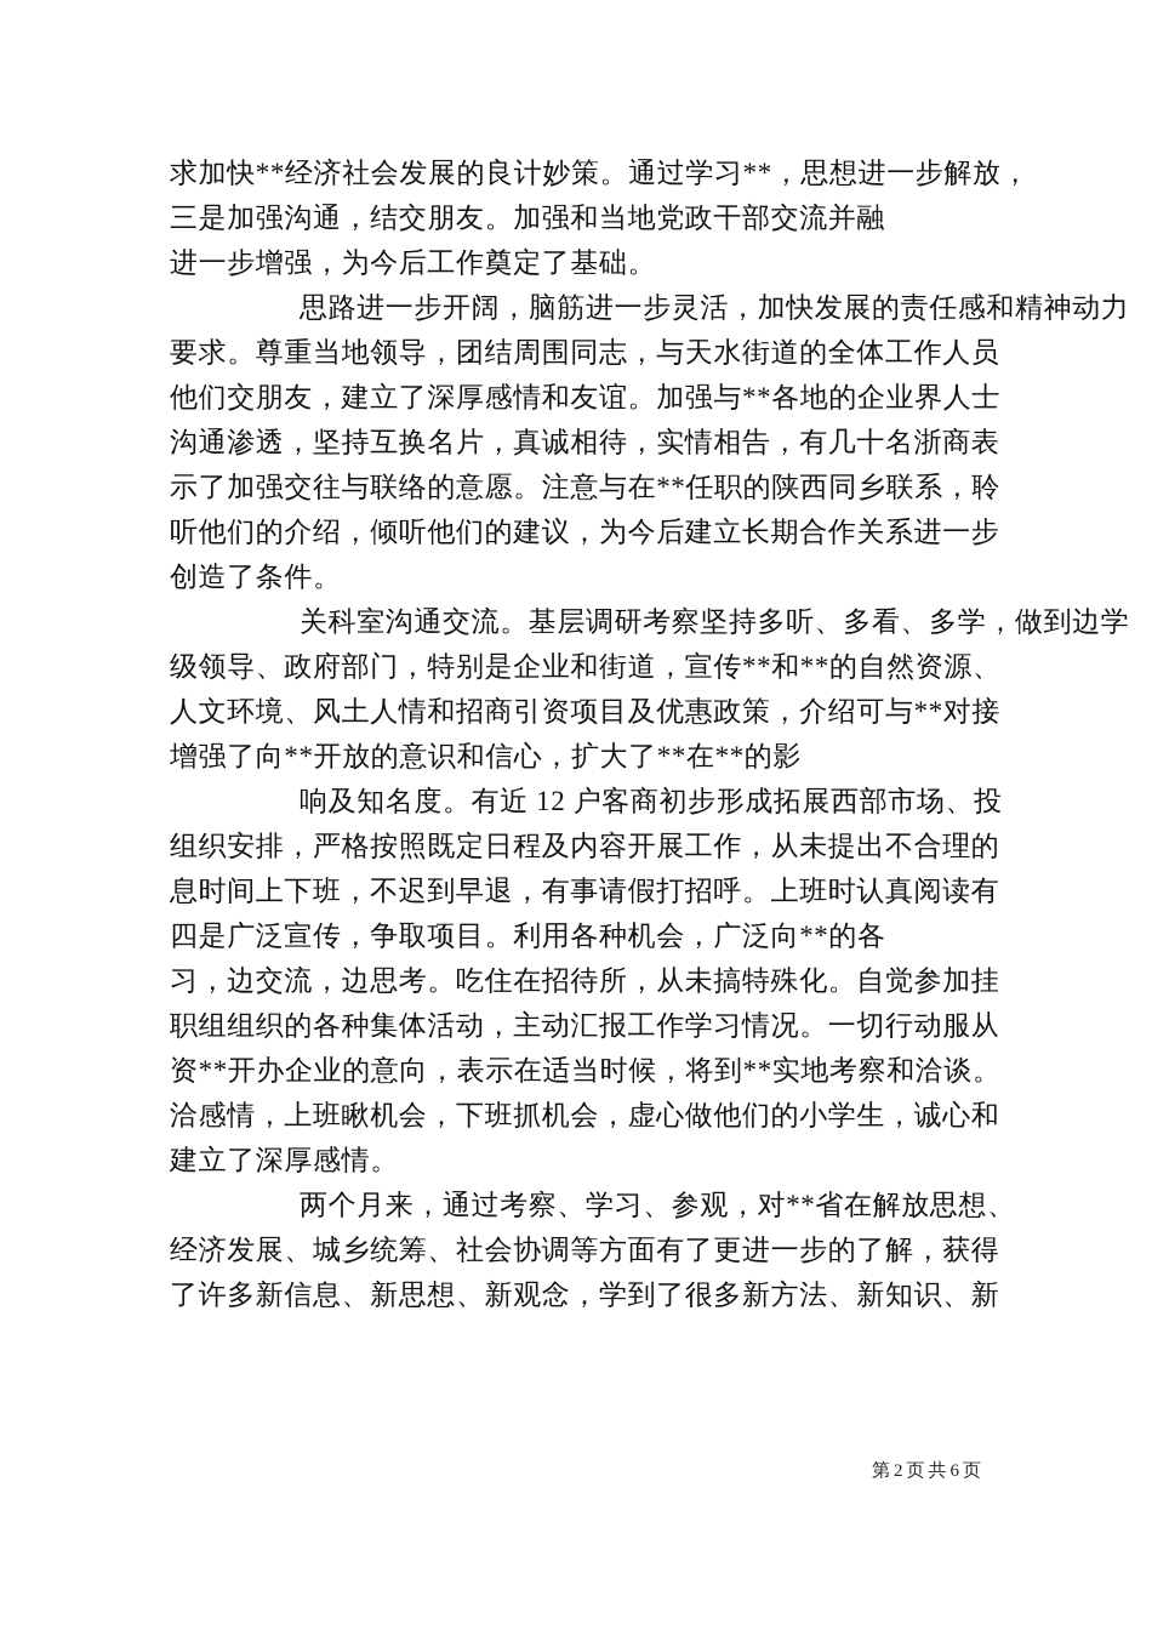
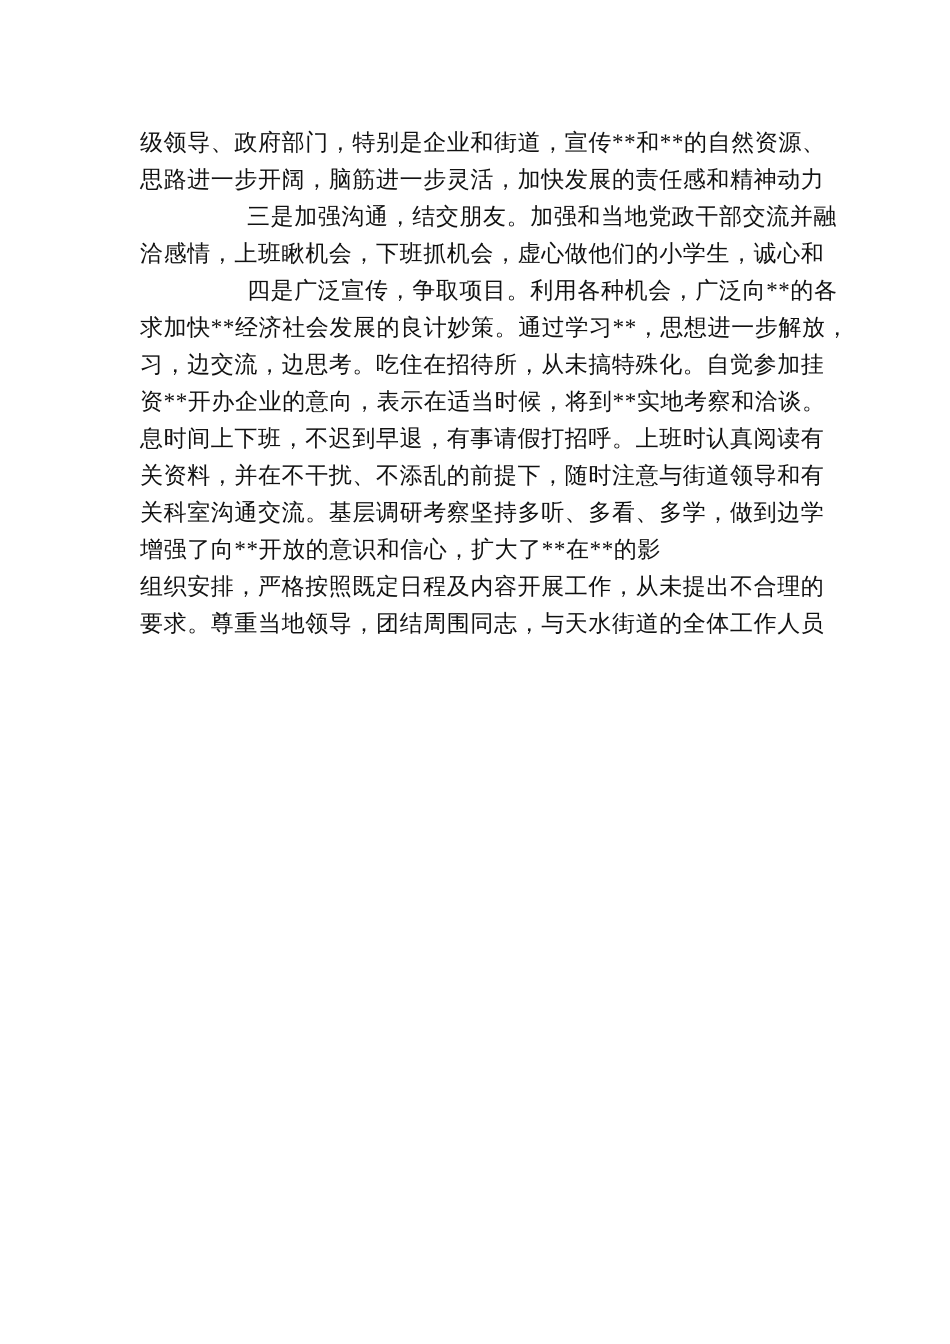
- 求加快**经济社会发展的良计妙策。通过学习**，思想进一步解放，
+ 级领导、政府部门，特别是企业和街道，宣传**和**的自然资源、
- 三是加强沟通，结交朋友。加强和当地党政干部交流并融
+ 思路进一步开阔，脑筋进一步灵活，加快发展的责任感和精神动力
- 进一步增强，为今后工作奠定了基础。
- 思路进一步开阔，脑筋进一步灵活，加快发展的责任感和精神动力
+ 三是加强沟通，结交朋友。加强和当地党政干部交流并融
- 要求。尊重当地领导，团结周围同志，与天水街道的全体工作人员
+ 洽感情，上班瞅机会，下班抓机会，虚心做他们的小学生，诚心和
- 他们交朋友，建立了深厚感情和友谊。加强与**各地的企业界人士
- 沟通渗透，坚持互换名片，真诚相待，实情相告，有几十名浙商表
- 示了加强交往与联络的意愿。注意与在**任职的陕西同乡联系，聆
- 听他们的介绍，倾听他们的建议，为今后建立长期合作关系进一步
- 创造了条件。
- 关科室沟通交流。基层调研考察坚持多听、多看、多学，做到边学
+ 四是广泛宣传，争取项目。利用各种机会，广泛向**的各
- 级领导、政府部门，特别是企业和街道，宣传**和**的自然资源、
+ 求加快**经济社会发展的良计妙策。通过学习**，思想进一步解放，
- 人文环境、风土人情和招商引资项目及优惠政策，介绍可与**对接
- 增强了向**开放的意识和信心，扩大了**在**的影
+ 习，边交流，边思考。吃住在招待所，从未搞特殊化。自觉参加挂
- 响及知名度。有近 12 户客商初步形成拓展西部市场、投
- 组织安排，严格按照既定日程及内容开展工作，从未提出不合理的
+ 资**开办企业的意向，表示在适当时候，将到**实地考察和洽谈。
  息时间上下班，不迟到早退，有事请假打招呼。上班时认真阅读有
+ 关资料，并在不干扰、不添乱的前提下，随时注意与街道领导和有
- 四是广泛宣传，争取项目。利用各种机会，广泛向**的各
+ 关科室沟通交流。基层调研考察坚持多听、多看、多学，做到边学
- 习，边交流，边思考。吃住在招待所，从未搞特殊化。自觉参加挂
+ 增强了向**开放的意识和信心，扩大了**在**的影
- 职组组织的各种集体活动，主动汇报工作学习情况。一切行动服从
- 资**开办企业的意向，表示在适当时候，将到**实地考察和洽谈。
+ 组织安排，严格按照既定日程及内容开展工作，从未提出不合理的
- 洽感情，上班瞅机会，下班抓机会，虚心做他们的小学生，诚心和
+ 要求。尊重当地领导，团结周围同志，与天水街道的全体工作人员
- 建立了深厚感情。
- 两个月来，通过考察、学习、参观，对**省在解放思想、
- 经济发展、城乡统筹、社会协调等方面有了更进一步的了解，获得
- 了许多新信息、新思想、新观念，学到了很多新方法、新知识、新
- 第2页共6页
